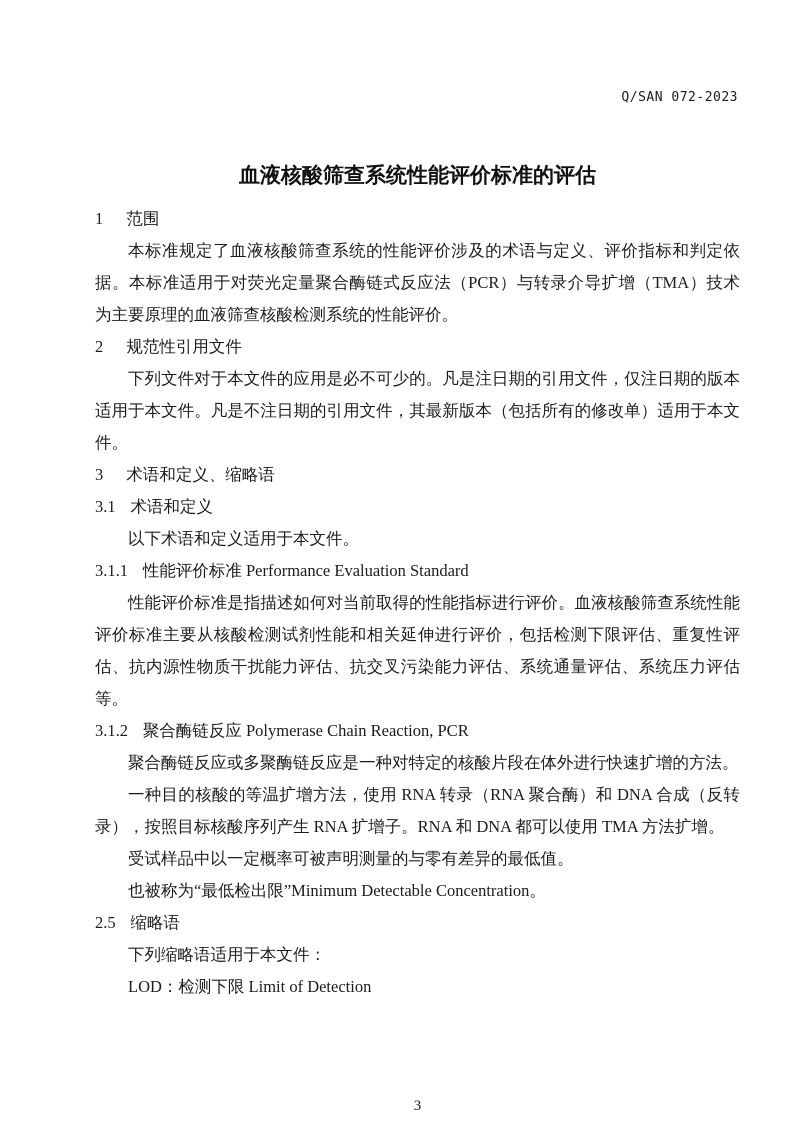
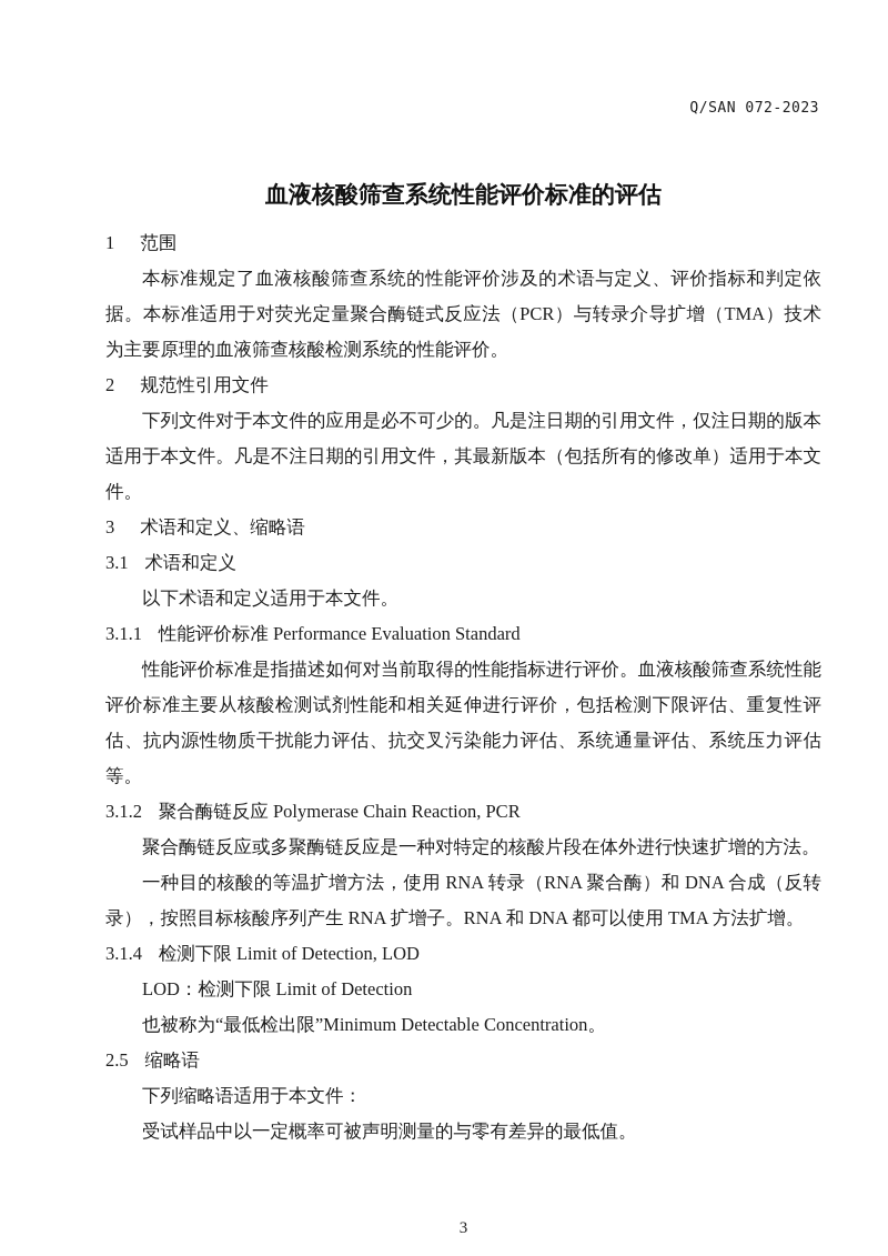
  Q/SAN 072-2023
  血液核酸筛查系统性能评价标准的评估
  1 范围
  本标准规定了血液核酸筛查系统的性能评价涉及的术语与定义、评价指标和判定依据。本标准适用于对荧光定量聚合酶链式反应法（PCR）与转录介导扩增（TMA）技术为主要原理的血液筛查核酸检测系统的性能评价。
  2 规范性引用文件
  下列文件对于本文件的应用是必不可少的。凡是注日期的引用文件，仅注日期的版本适用于本文件。凡是不注日期的引用文件，其最新版本（包括所有的修改单）适用于本文件。
  3 术语和定义、缩略语
  3.1 术语和定义
  以下术语和定义适用于本文件。
  3.1.1 性能评价标准 Performance Evaluation Standard
  性能评价标准是指描述如何对当前取得的性能指标进行评价。血液核酸筛查系统性能评价标准主要从核酸检测试剂性能和相关延伸进行评价，包括检测下限评估、重复性评估、抗内源性物质干扰能力评估、抗交叉污染能力评估、系统通量评估、系统压力评估等。
  3.1.2 聚合酶链反应 Polymerase Chain Reaction, PCR
  聚合酶链反应或多聚酶链反应是一种对特定的核酸片段在体外进行快速扩增的方法。
  一种目的核酸的等温扩增方法，使用 RNA 转录（RNA 聚合酶）和 DNA 合成（反转录），按照目标核酸序列产生 RNA 扩增子。RNA 和 DNA 都可以使用 TMA 方法扩增。
+ 3.1.4 检测下限 Limit of Detection, LOD
- 受试样品中以一定概率可被声明测量的与零有差异的最低值。
+ LOD：检测下限 Limit of Detection
  也被称为“最低检出限”Minimum Detectable Concentration。
  2.5 缩略语
  下列缩略语适用于本文件：
- LOD：检测下限 Limit of Detection
+ 受试样品中以一定概率可被声明测量的与零有差异的最低值。
  3
